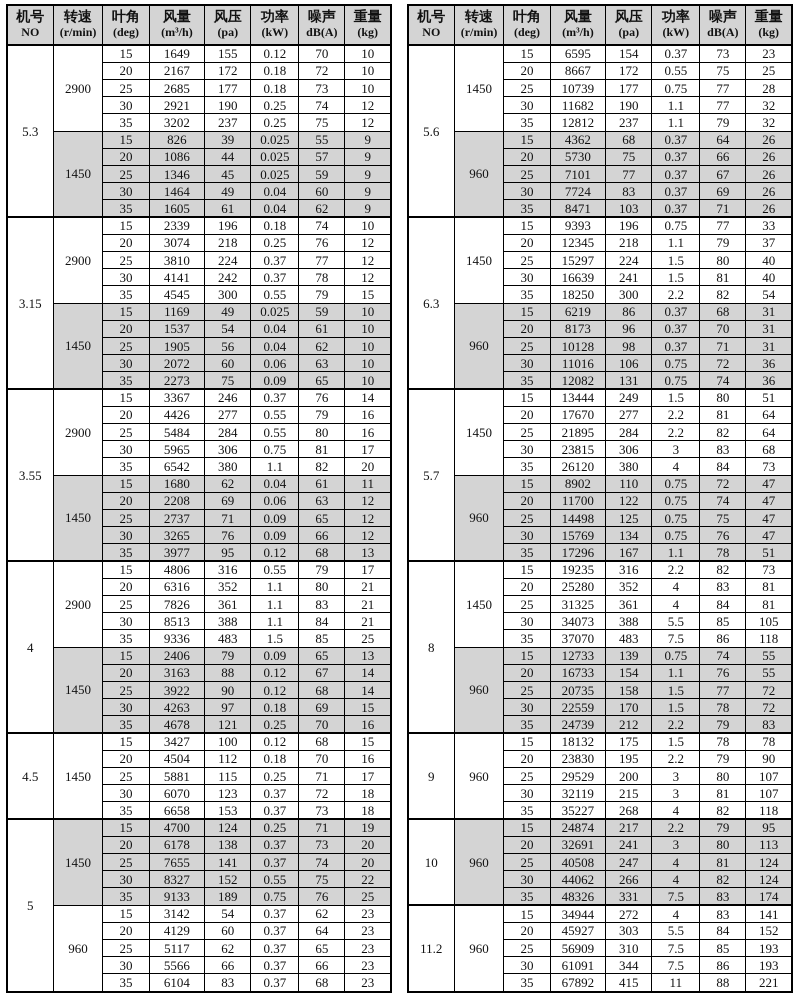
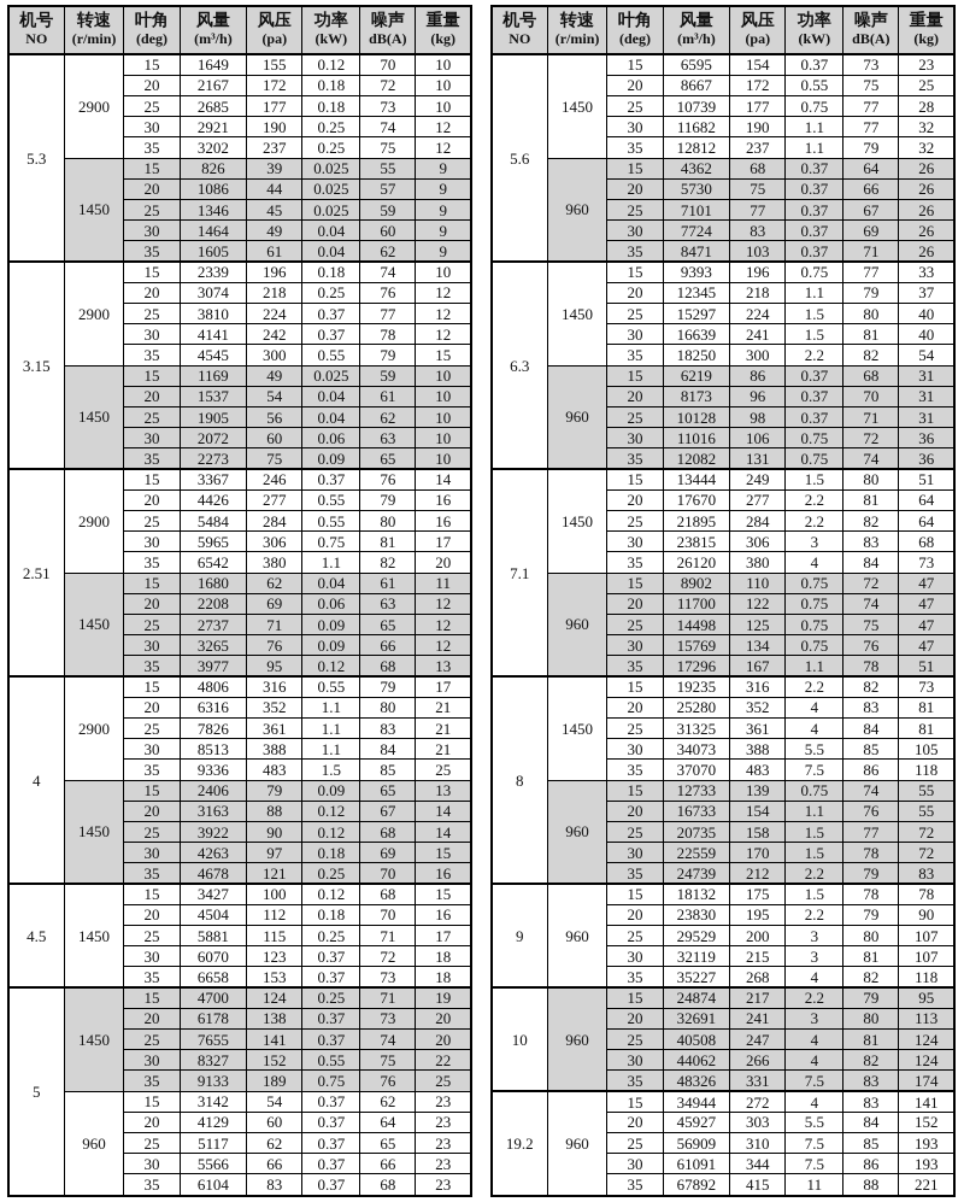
  机号NO	转速(r/min)	叶角(deg)	风量(m³/h)	风压(pa)	功率(kW)	噪声dB(A)	重量(kg)
  5.3	2900	15	1649	155	0.12	70	10
  20	2167	172	0.18	72	10
  25	2685	177	0.18	73	10
  30	2921	190	0.25	74	12
  35	3202	237	0.25	75	12
  1450	15	826	39	0.025	55	9
  20	1086	44	0.025	57	9
  25	1346	45	0.025	59	9
  30	1464	49	0.04	60	9
  35	1605	61	0.04	62	9
  3.15	2900	15	2339	196	0.18	74	10
  20	3074	218	0.25	76	12
  25	3810	224	0.37	77	12
  30	4141	242	0.37	78	12
  35	4545	300	0.55	79	15
  1450	15	1169	49	0.025	59	10
  20	1537	54	0.04	61	10
  25	1905	56	0.04	62	10
  30	2072	60	0.06	63	10
  35	2273	75	0.09	65	10
- 3.55	2900	15	3367	246	0.37	76	14
+ 2.51	2900	15	3367	246	0.37	76	14
  20	4426	277	0.55	79	16
  25	5484	284	0.55	80	16
  30	5965	306	0.75	81	17
  35	6542	380	1.1	82	20
  1450	15	1680	62	0.04	61	11
  20	2208	69	0.06	63	12
  25	2737	71	0.09	65	12
  30	3265	76	0.09	66	12
  35	3977	95	0.12	68	13
  4	2900	15	4806	316	0.55	79	17
  20	6316	352	1.1	80	21
  25	7826	361	1.1	83	21
  30	8513	388	1.1	84	21
  35	9336	483	1.5	85	25
  1450	15	2406	79	0.09	65	13
  20	3163	88	0.12	67	14
  25	3922	90	0.12	68	14
  30	4263	97	0.18	69	15
  35	4678	121	0.25	70	16
  4.5	1450	15	3427	100	0.12	68	15
  20	4504	112	0.18	70	16
  25	5881	115	0.25	71	17
  30	6070	123	0.37	72	18
  35	6658	153	0.37	73	18
  5	1450	15	4700	124	0.25	71	19
  20	6178	138	0.37	73	20
  25	7655	141	0.37	74	20
  30	8327	152	0.55	75	22
  35	9133	189	0.75	76	25
  960	15	3142	54	0.37	62	23
  20	4129	60	0.37	64	23
  25	5117	62	0.37	65	23
  30	5566	66	0.37	66	23
  35	6104	83	0.37	68	23
  机号NO	转速(r/min)	叶角(deg)	风量(m³/h)	风压(pa)	功率(kW)	噪声dB(A)	重量(kg)
  5.6	1450	15	6595	154	0.37	73	23
  20	8667	172	0.55	75	25
  25	10739	177	0.75	77	28
  30	11682	190	1.1	77	32
  35	12812	237	1.1	79	32
  960	15	4362	68	0.37	64	26
  20	5730	75	0.37	66	26
  25	7101	77	0.37	67	26
  30	7724	83	0.37	69	26
  35	8471	103	0.37	71	26
  6.3	1450	15	9393	196	0.75	77	33
  20	12345	218	1.1	79	37
  25	15297	224	1.5	80	40
  30	16639	241	1.5	81	40
  35	18250	300	2.2	82	54
  960	15	6219	86	0.37	68	31
  20	8173	96	0.37	70	31
  25	10128	98	0.37	71	31
  30	11016	106	0.75	72	36
  35	12082	131	0.75	74	36
- 5.7	1450	15	13444	249	1.5	80	51
+ 7.1	1450	15	13444	249	1.5	80	51
  20	17670	277	2.2	81	64
  25	21895	284	2.2	82	64
  30	23815	306	3	83	68
  35	26120	380	4	84	73
  960	15	8902	110	0.75	72	47
  20	11700	122	0.75	74	47
  25	14498	125	0.75	75	47
  30	15769	134	0.75	76	47
  35	17296	167	1.1	78	51
  8	1450	15	19235	316	2.2	82	73
  20	25280	352	4	83	81
  25	31325	361	4	84	81
  30	34073	388	5.5	85	105
  35	37070	483	7.5	86	118
  960	15	12733	139	0.75	74	55
  20	16733	154	1.1	76	55
  25	20735	158	1.5	77	72
  30	22559	170	1.5	78	72
  35	24739	212	2.2	79	83
  9	960	15	18132	175	1.5	78	78
  20	23830	195	2.2	79	90
  25	29529	200	3	80	107
  30	32119	215	3	81	107
  35	35227	268	4	82	118
  10	960	15	24874	217	2.2	79	95
  20	32691	241	3	80	113
  25	40508	247	4	81	124
  30	44062	266	4	82	124
  35	48326	331	7.5	83	174
- 11.2	960	15	34944	272	4	83	141
+ 19.2	960	15	34944	272	4	83	141
  20	45927	303	5.5	84	152
  25	56909	310	7.5	85	193
  30	61091	344	7.5	86	193
  35	67892	415	11	88	221
